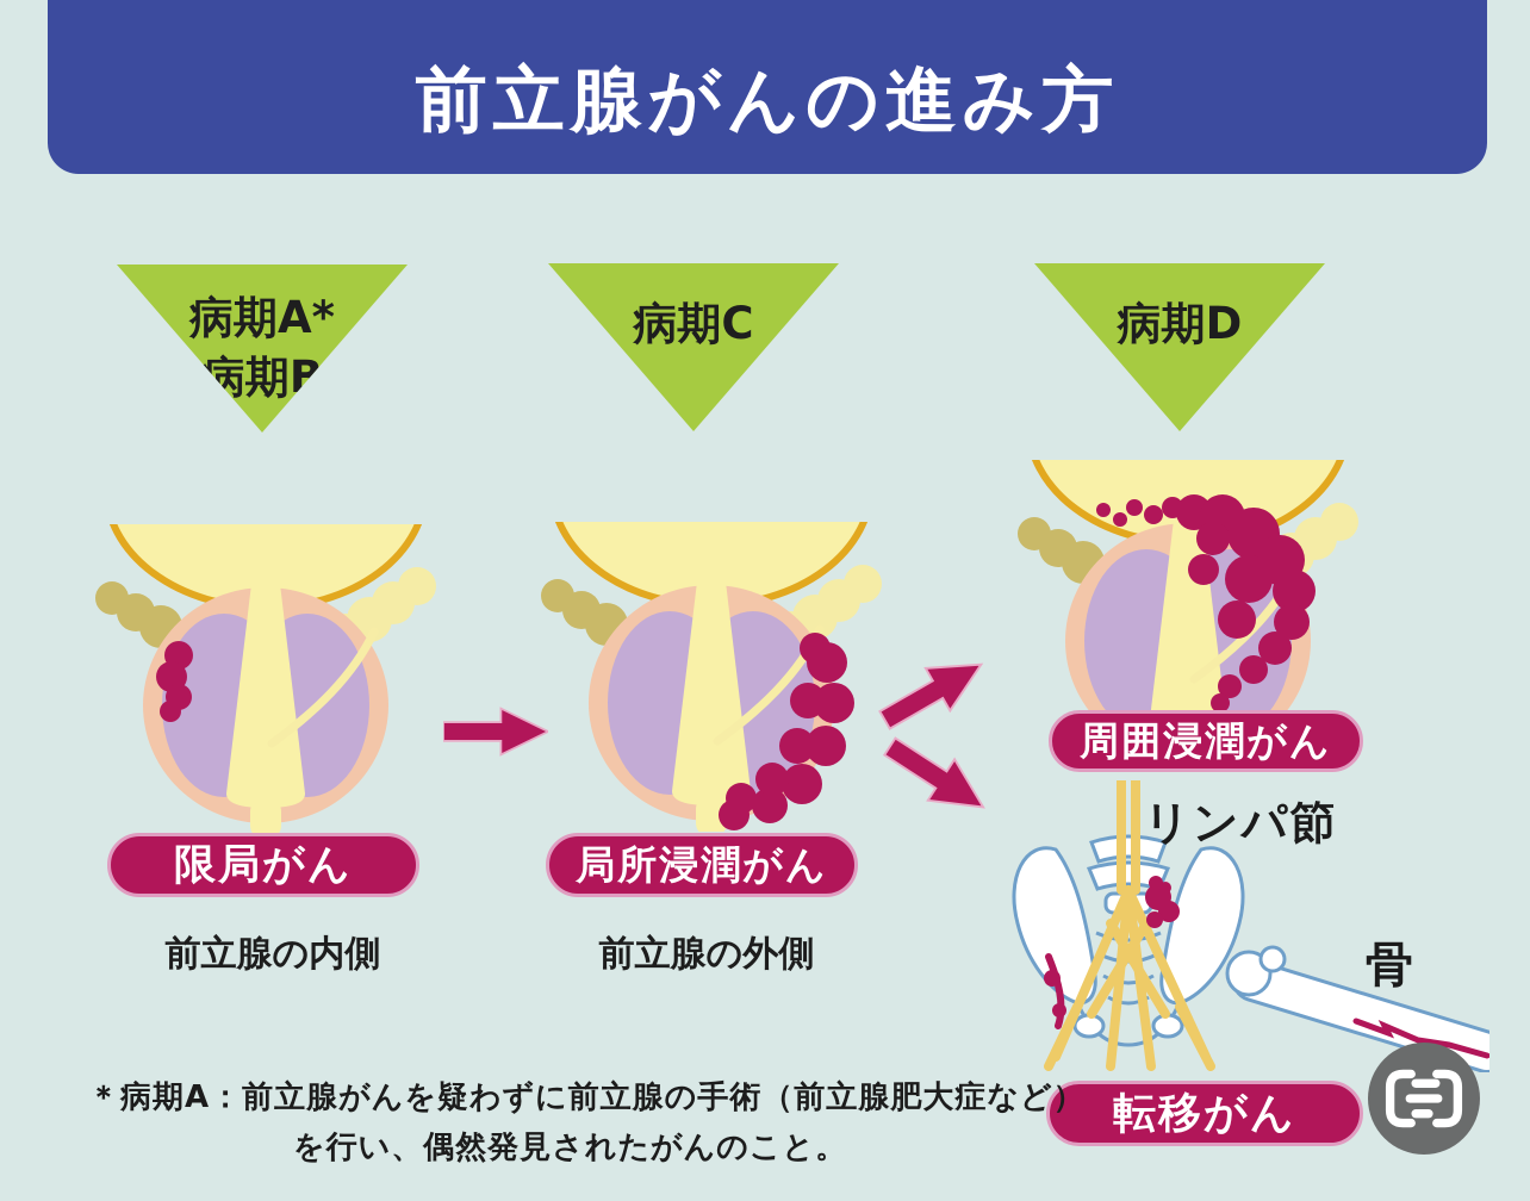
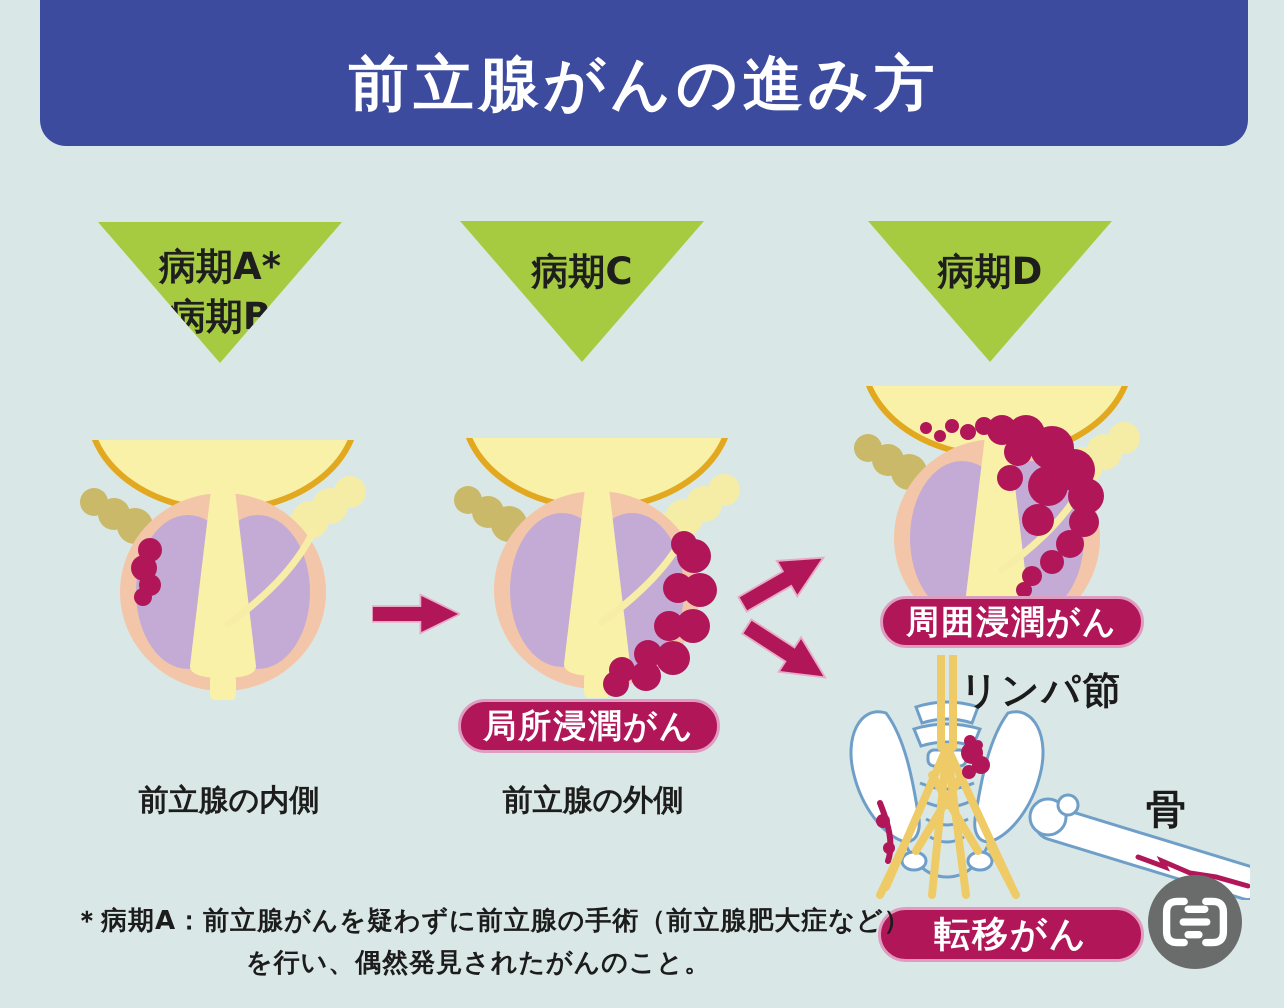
  前立腺がんの進み方
  病期A*
  病期B
  病期C
  病期D
- 限局がん
  局所浸潤がん
  周囲浸潤がん
  転移がん
  前立腺の内側
  前立腺の外側
  リンパ節
  骨
  ＊病期A：前立腺がんを疑わずに前立腺の手術（前立腺肥大症など）
  を行い、偶然発見されたがんのこと。
